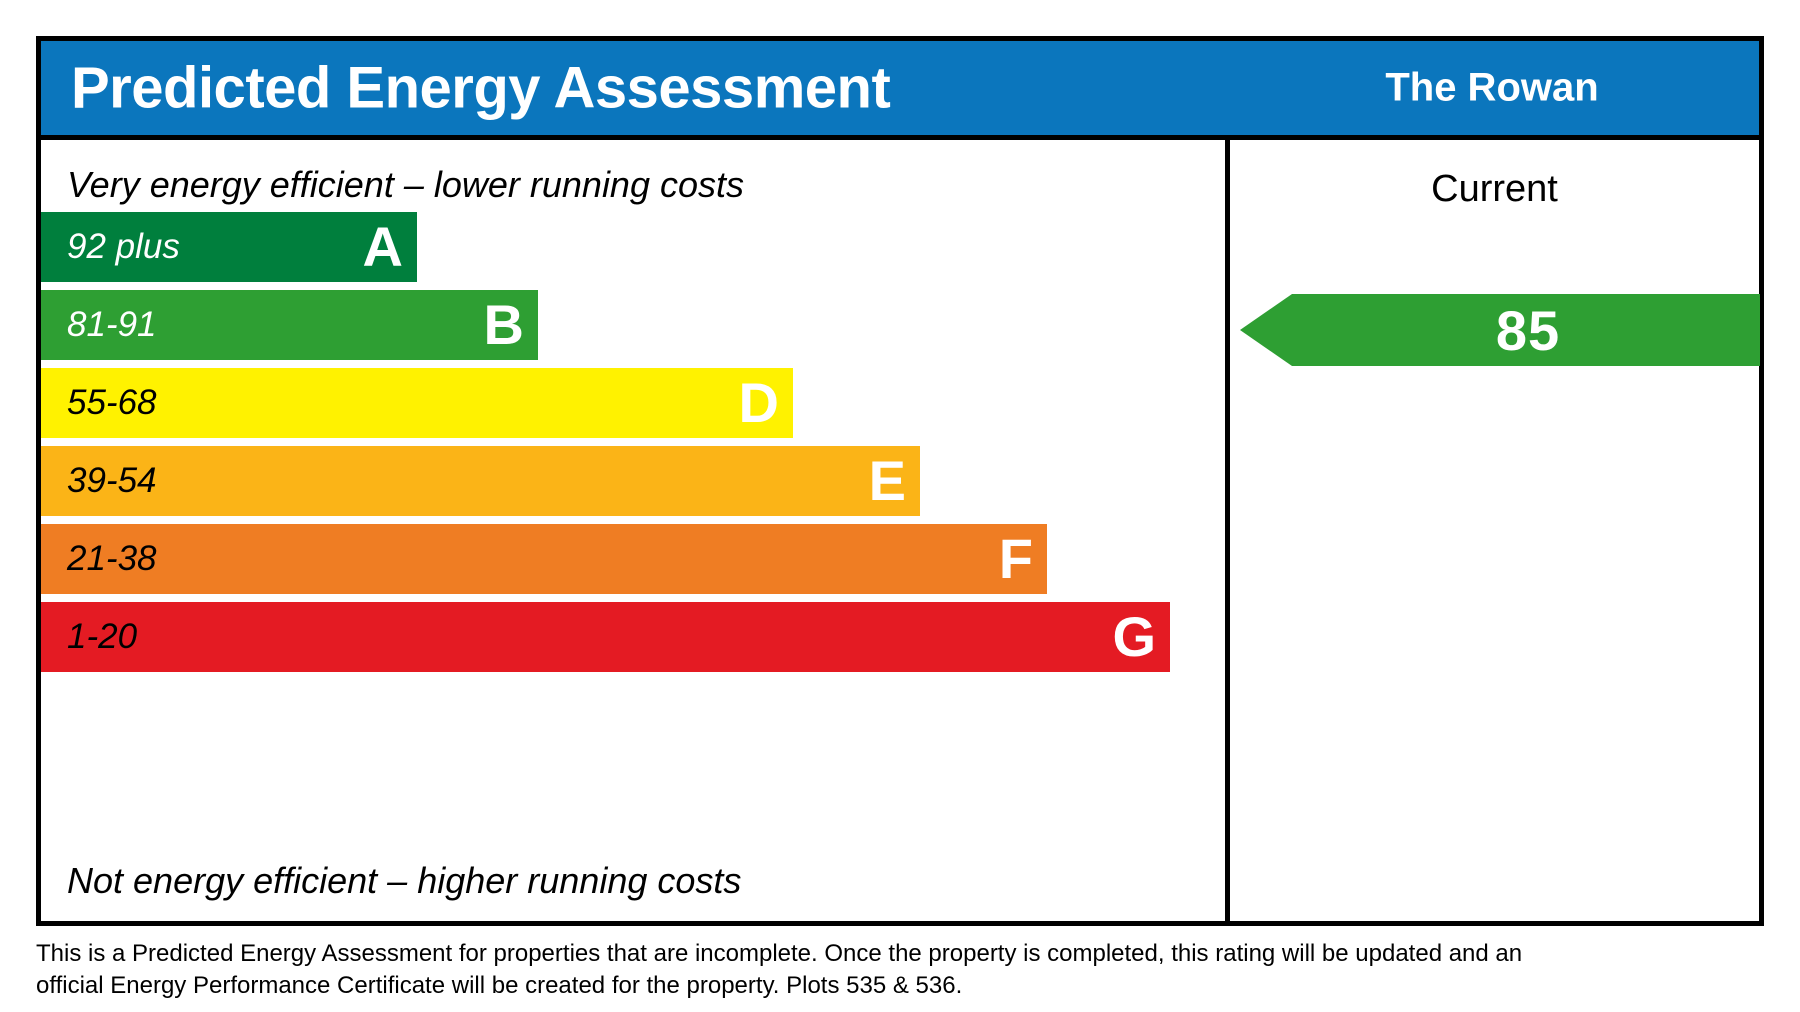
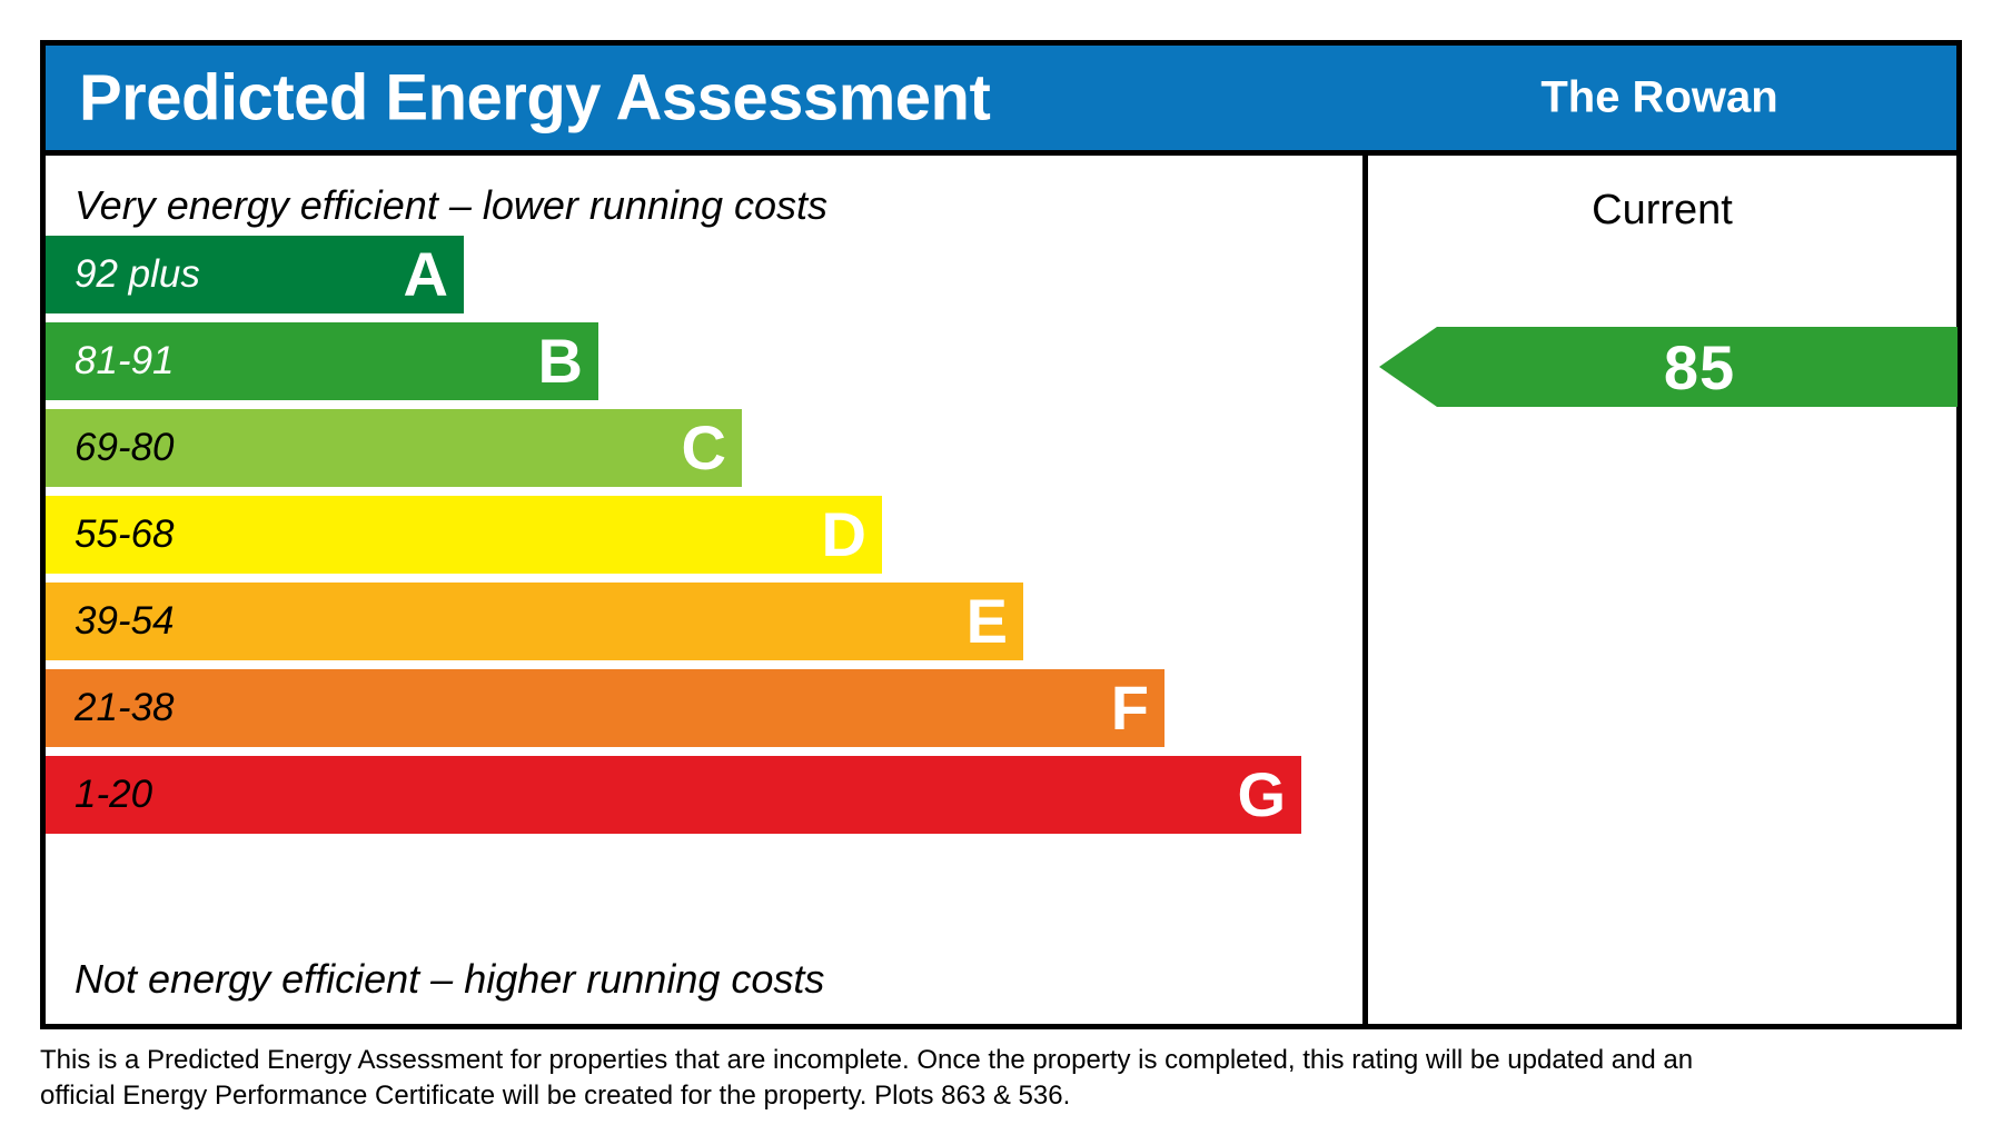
  Predicted Energy Assessment
  The Rowan
  Very energy efficient – lower running costs
  A
  92 plus
  B
  81-91
+ C
+ 69-80
  D
  55-68
  E
  39-54
  F
  21-38
  G
  1-20
  Not energy efficient – higher running costs
  Current
  85
  This is a Predicted Energy Assessment for properties that are incomplete. Once the property is completed, this rating will be updated and an
- official Energy Performance Certificate will be created for the property. Plots 535 & 536.
+ official Energy Performance Certificate will be created for the property. Plots 863 & 536.
